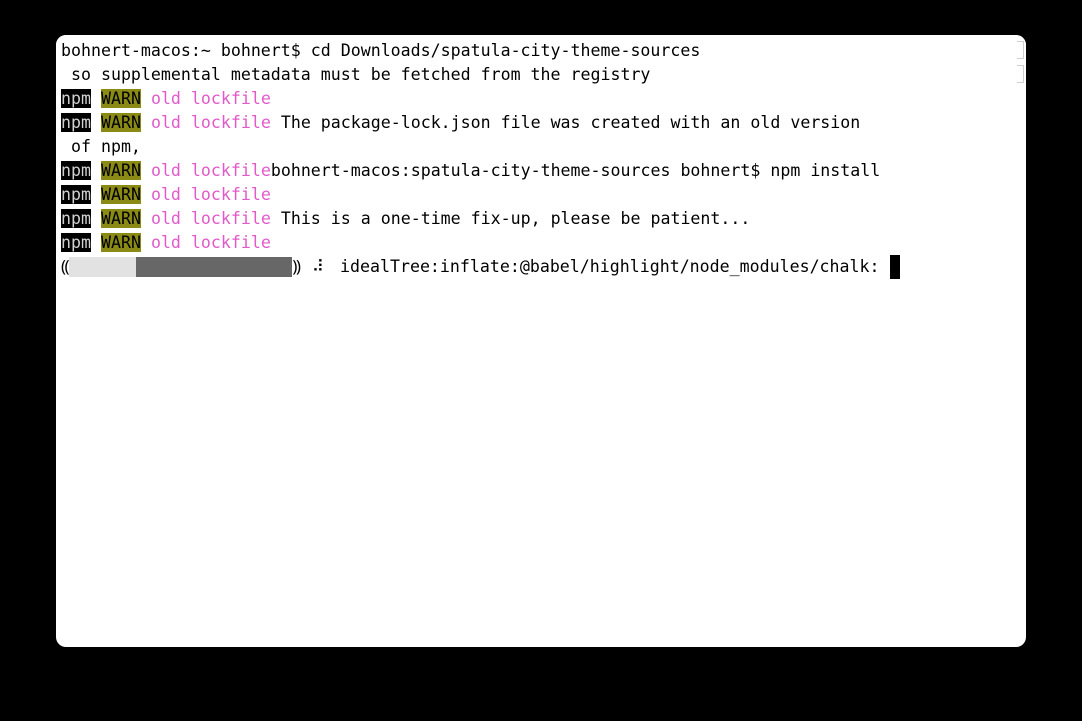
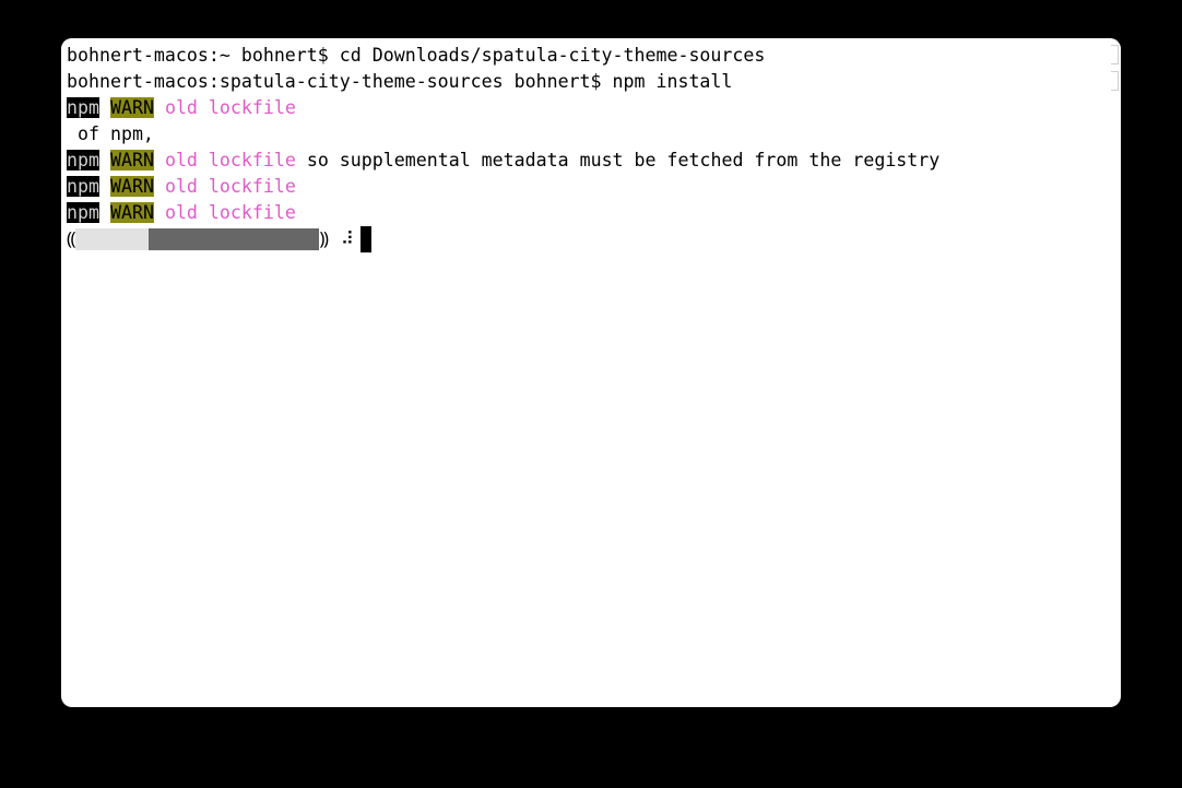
  bohnert-macos:~ bohnert$ cd Downloads/spatula-city-theme-sources
- so supplemental metadata must be fetched from the registry
+ bohnert-macos:spatula-city-theme-sources bohnert$ npm install
  npm WARN old lockfile
- npm WARN old lockfile The package-lock.json file was created with an old version
  of npm,
- npm WARN old lockfilebohnert-macos:spatula-city-theme-sources bohnert$ npm install
+ npm WARN old lockfile so supplemental metadata must be fetched from the registry
  npm WARN old lockfile
- npm WARN old lockfile This is a one-time fix-up, please be patient...
  npm WARN old lockfile
  ⸨
  ⸩
  ⠼
- idealTree:inflate:@babel/highlight/node_modules/chalk:
  s
